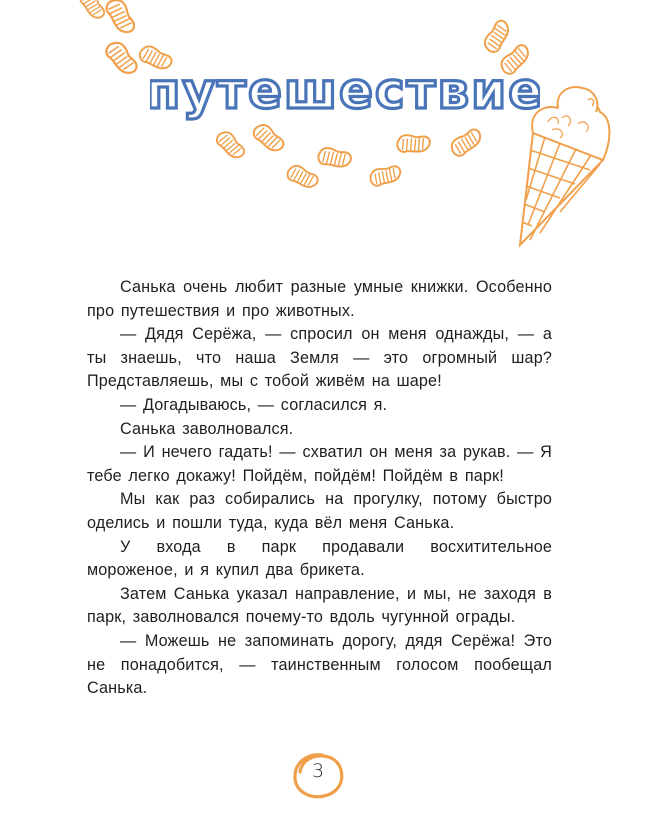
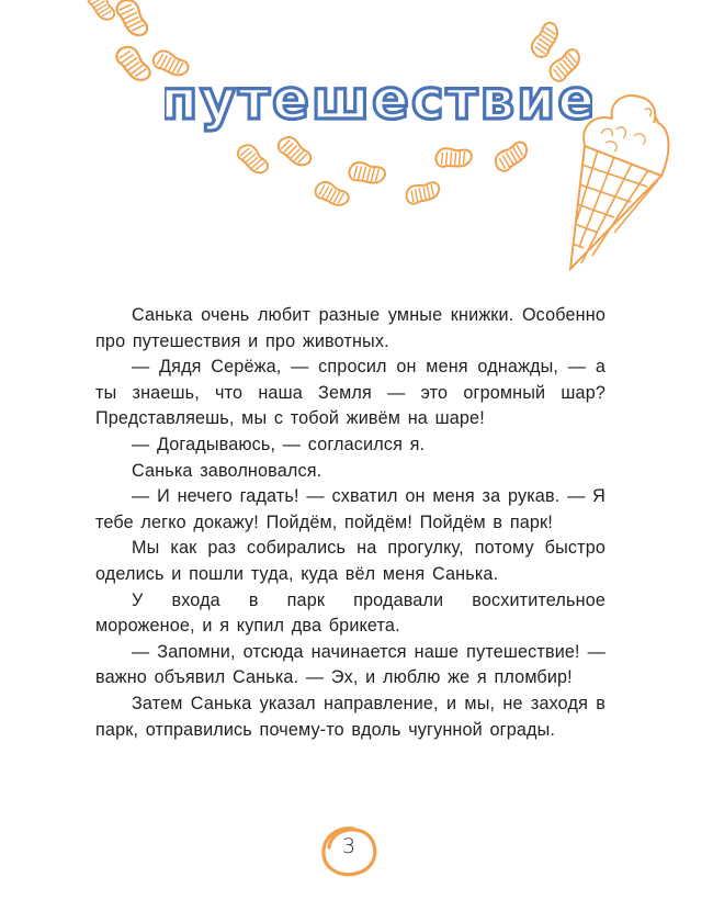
  путешествие
  Санька очень любит разные умные книжки. Особенно про путешествия и про животных.
  — Дядя Серёжа, — спросил он меня однажды, — а ты знаешь, что наша Земля — это огромный шар? Представляешь, мы с тобой живём на шаре!
  — Догадываюсь, — согласился я.
  Санька заволновался.
  — И нечего гадать! — схватил он меня за рукав. — Я тебе легко докажу! Пойдём, пойдём! Пойдём в парк!
  Мы как раз собирались на прогулку, потому быстро оделись и пошли туда, куда вёл меня Санька.
  У входа в парк продавали восхитительное мороженое, и я купил два брикета.
+ — Запомни, отсюда начинается наше путешествие! — важно объявил Санька. — Эх, и люблю же я пломбир!
- Затем Санька указал направление, и мы, не заходя в парк, заволновался почему-то вдоль чугунной ограды.
+ Затем Санька указал направление, и мы, не заходя в парк, отправились почему-то вдоль чугунной ограды.
- — Можешь не запоминать дорогу, дядя Серёжа! Это не понадобится, — таинственным голосом пообещал Санька.
  3
